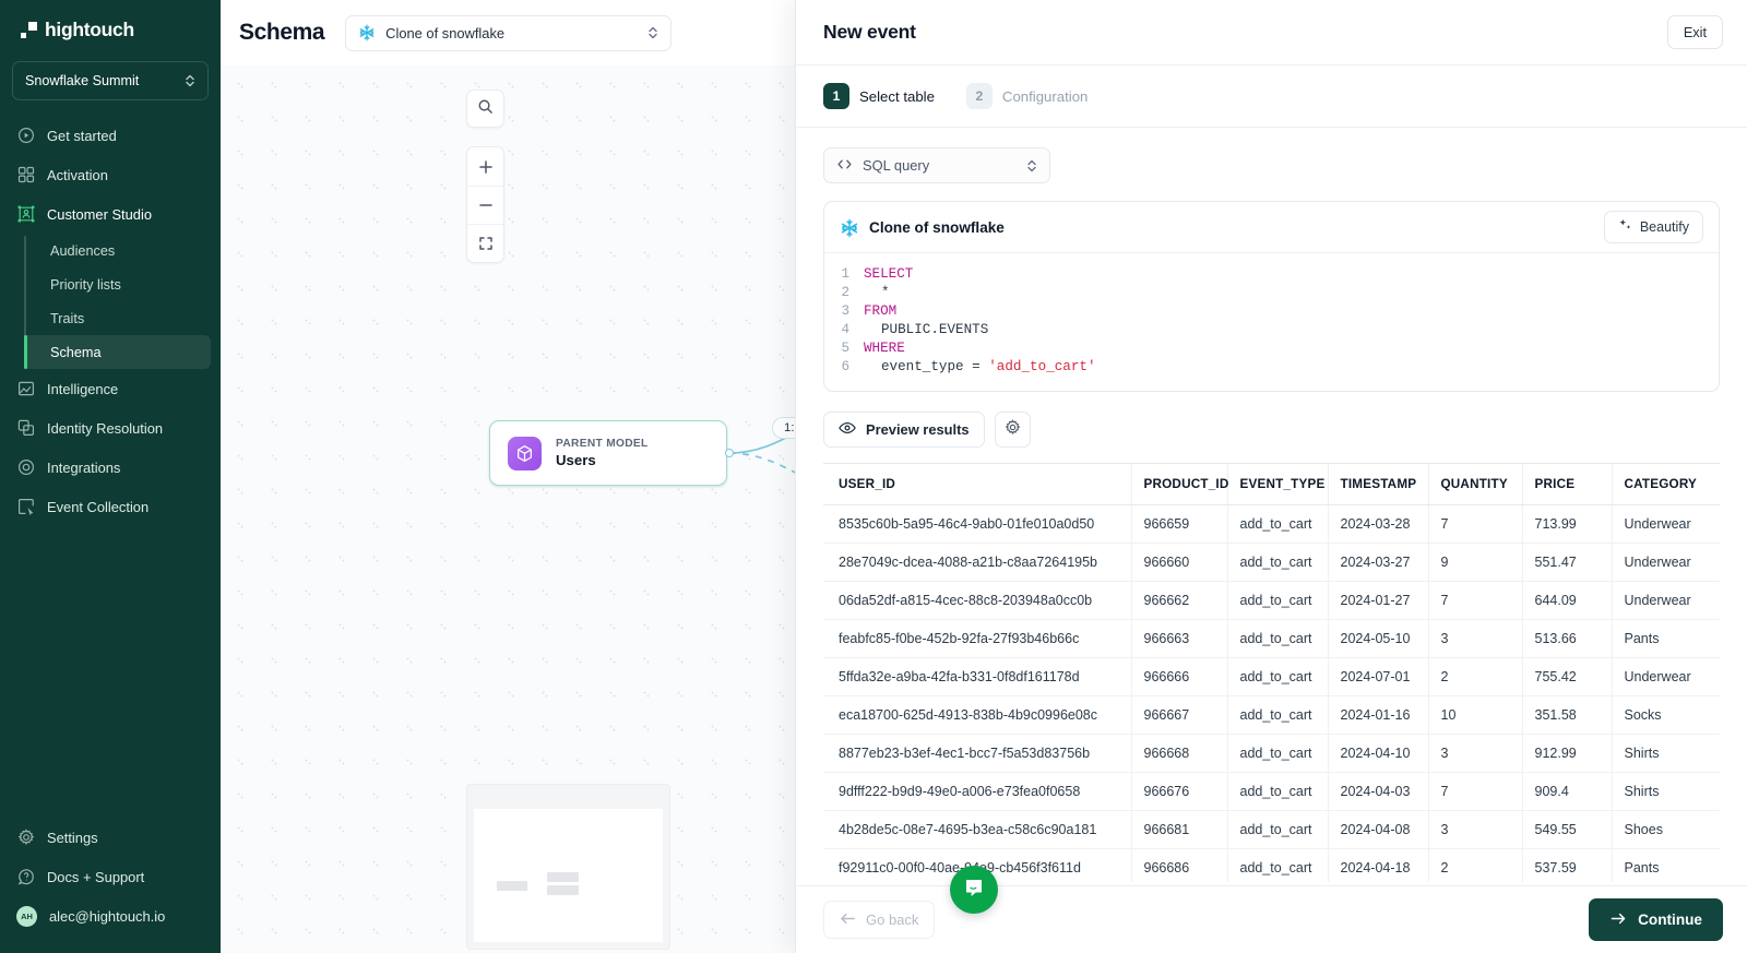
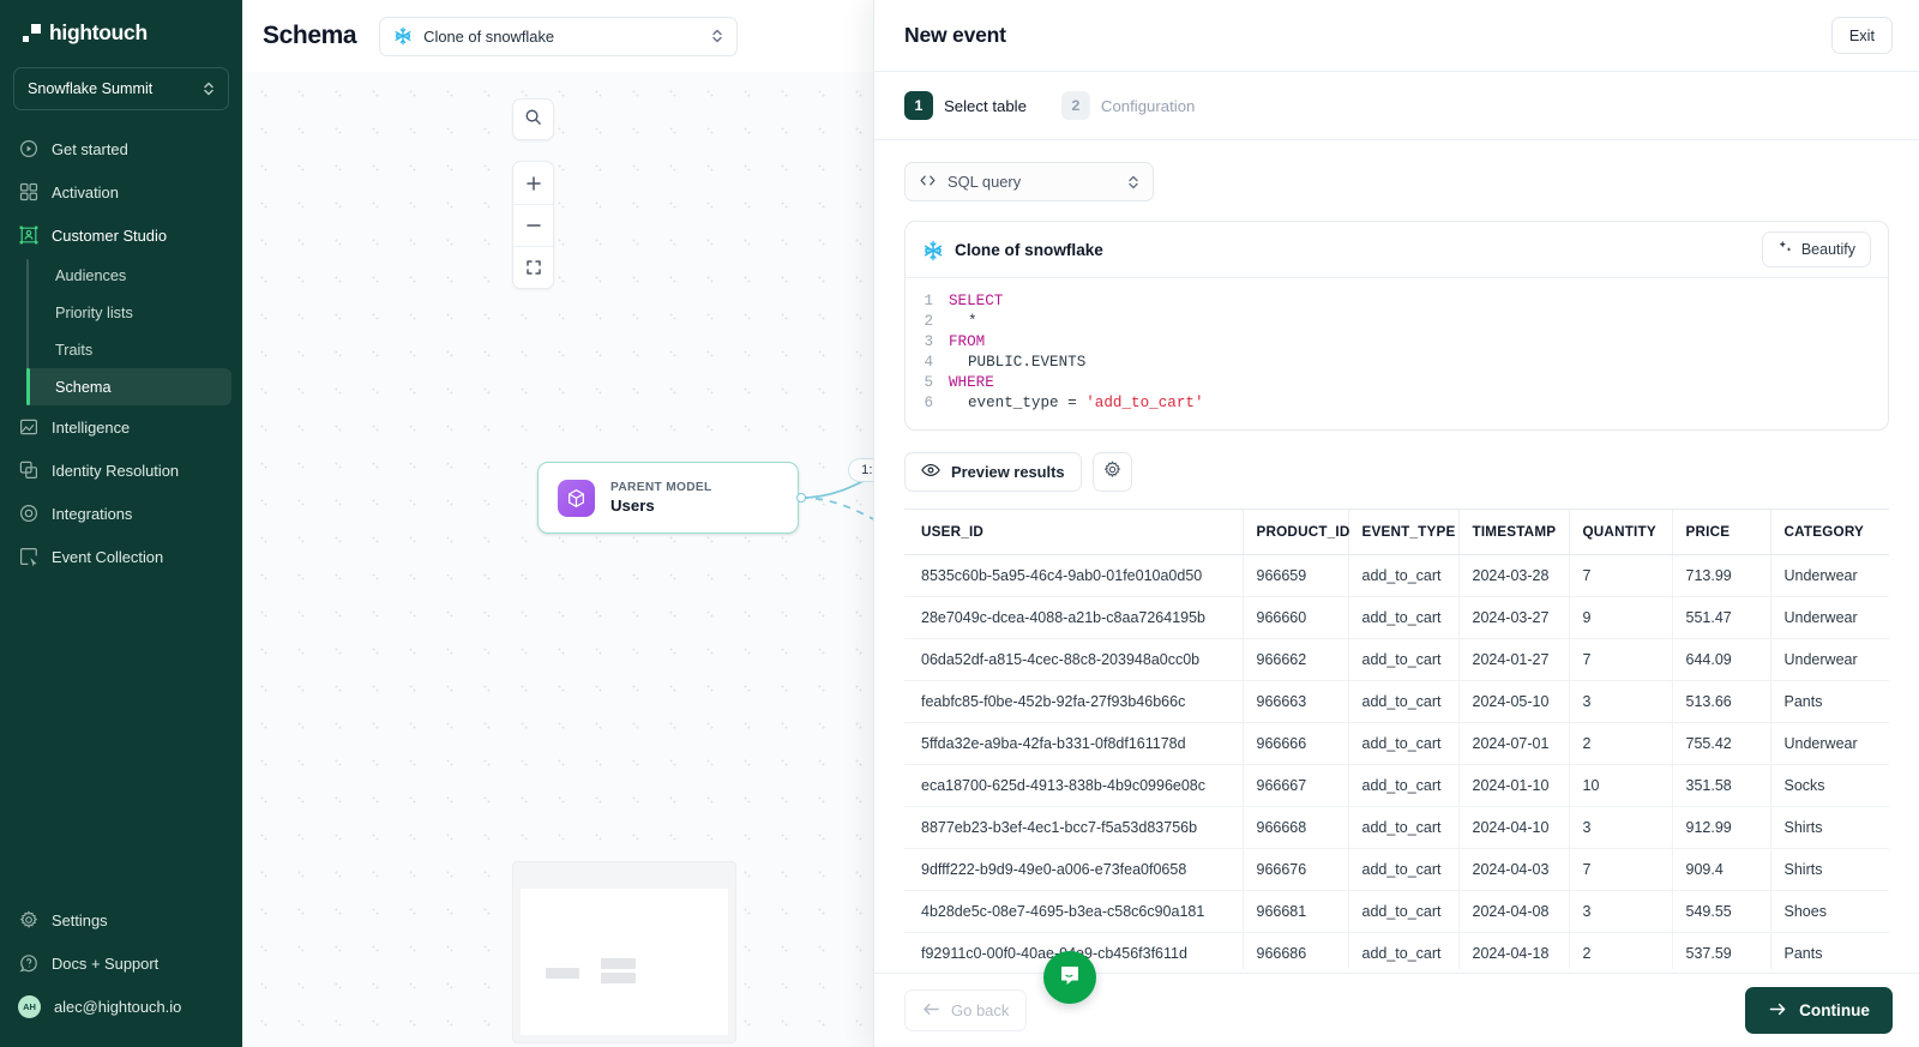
  hightouch
  Snowflake Summit
  Get started
  Activation
  Customer Studio
  Audiences
  Priority lists
  Traits
  Schema
  Intelligence
  Identity Resolution
  Integrations
  Event Collection
  Settings
  Docs + Support
  AH
  alec@hightouch.io
  Schema
  Clone of snowflake
  PARENT MODEL
  Users
  New event
  Exit
  1
  Select table
  2
  Configuration
  SQL query
  Clone of snowflake
  Beautify
  1
  SELECT
  2
  *
  3
  FROM
  4
  PUBLIC.EVENTS
  5
  WHERE
  6
  event_type = 'add_to_cart'
  Preview results
  USER_ID	PRODUCT_ID	EVENT_TYPE	TIMESTAMP	QUANTITY	PRICE	CATEGORY
  8535c60b-5a95-46c4-9ab0-01fe010a0d50	966659	add_to_cart	2024-03-28	7	713.99	Underwear
  28e7049c-dcea-4088-a21b-c8aa7264195b	966660	add_to_cart	2024-03-27	9	551.47	Underwear
  06da52df-a815-4cec-88c8-203948a0cc0b	966662	add_to_cart	2024-01-27	7	644.09	Underwear
  feabfc85-f0be-452b-92fa-27f93b46b66c	966663	add_to_cart	2024-05-10	3	513.66	Pants
  5ffda32e-a9ba-42fa-b331-0f8df161178d	966666	add_to_cart	2024-07-01	2	755.42	Underwear
- eca18700-625d-4913-838b-4b9c0996e08c	966667	add_to_cart	2024-01-16	10	351.58	Socks
+ eca18700-625d-4913-838b-4b9c0996e08c	966667	add_to_cart	2024-01-10	10	351.58	Socks
  8877eb23-b3ef-4ec1-bcc7-f5a53d83756b	966668	add_to_cart	2024-04-10	3	912.99	Shirts
  9dfff222-b9d9-49e0-a006-e73fea0f0658	966676	add_to_cart	2024-04-03	7	909.4	Shirts
  4b28de5c-08e7-4695-b3ea-c58c6c90a181	966681	add_to_cart	2024-04-08	3	549.55	Shoes
  f92911c0-00f0-40ae9-cb456f3f611d	966686	add_to_cart	2024-04-18	2	537.59	Pants
  Go back
  Continue
